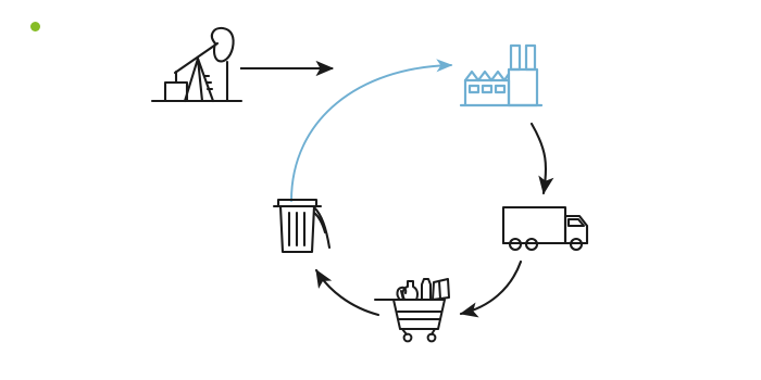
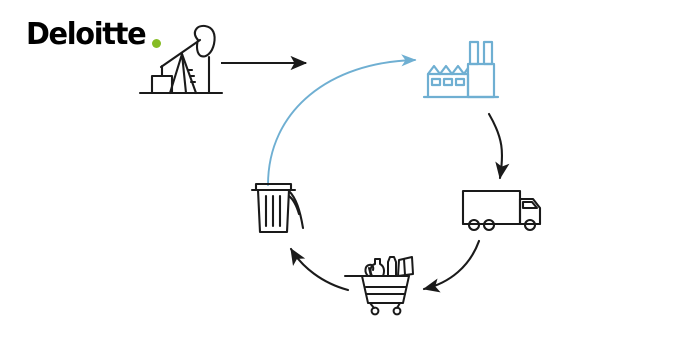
+ Deloitte
